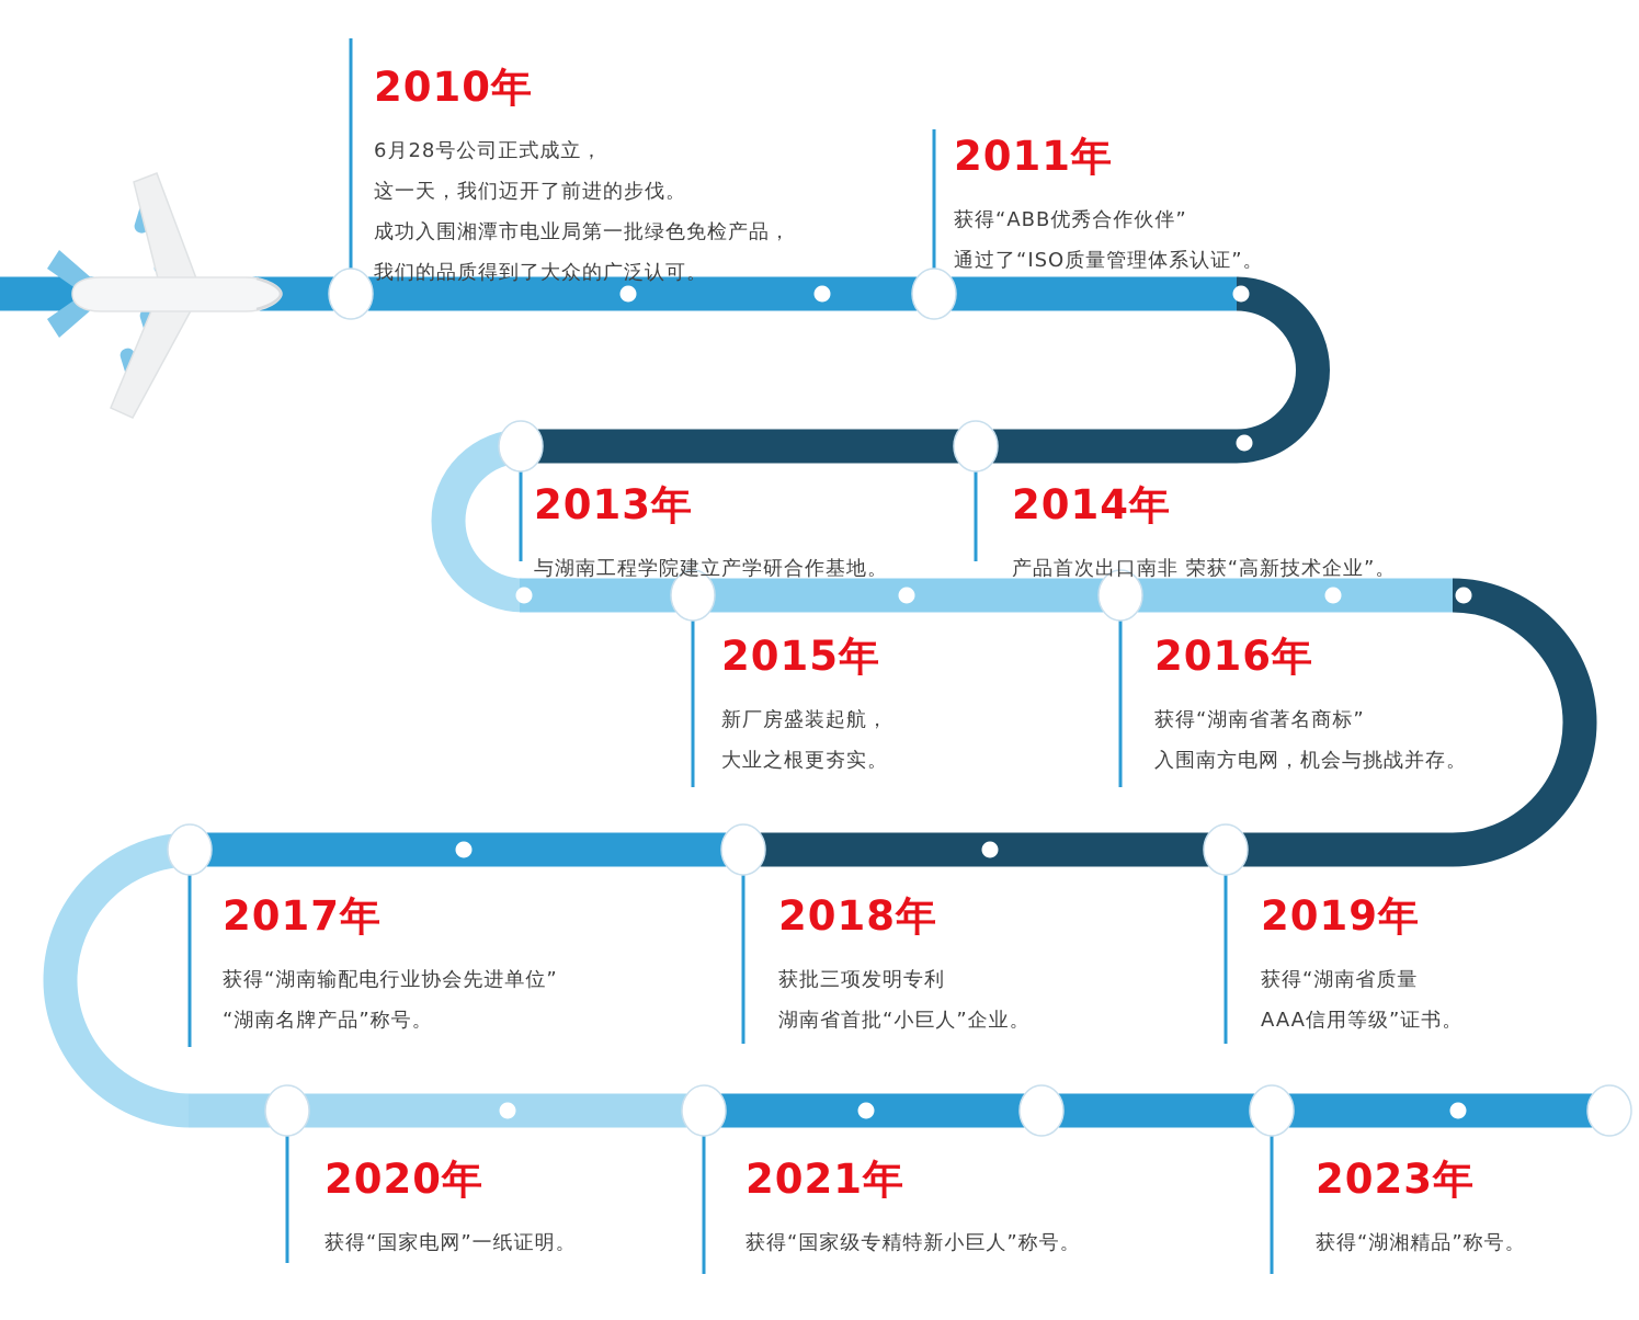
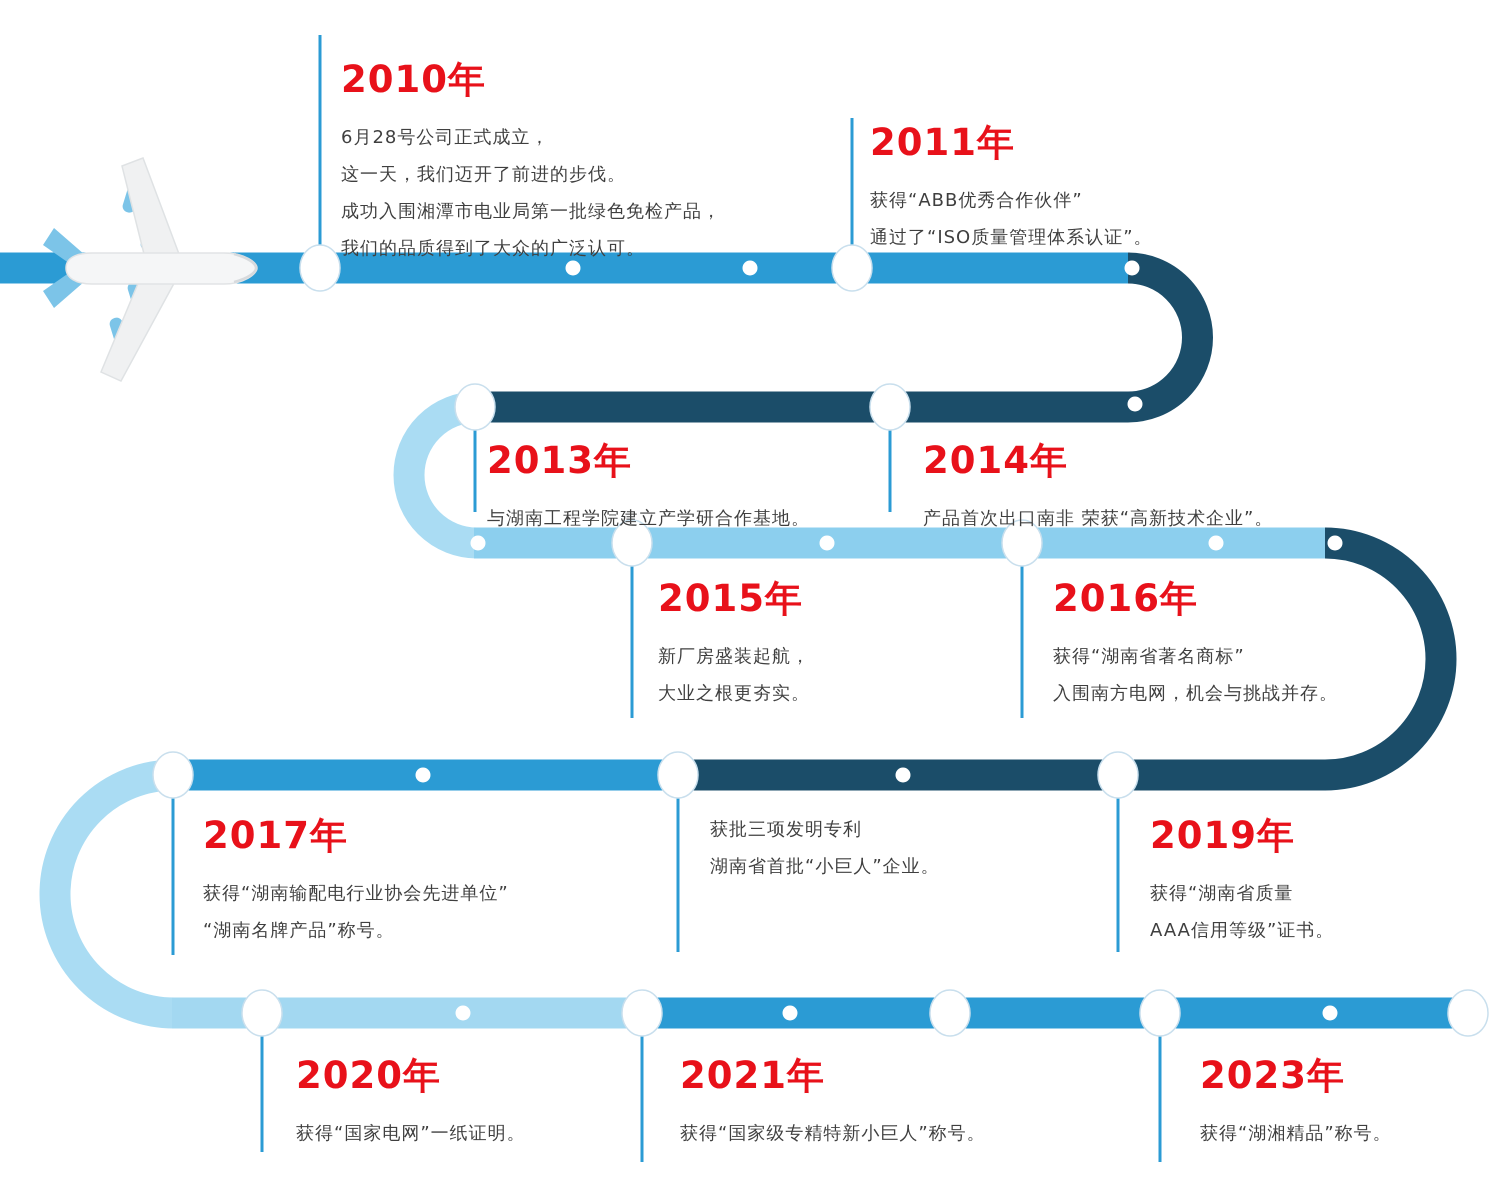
  2010年
  6月28号公司正式成立，
  这一天，我们迈开了前进的步伐。
  成功入围湘潭市电业局第一批绿色免检产品，
  我们的品质得到了大众的广泛认可。
  2011年
  获得“ABB优秀合作伙伴”
  通过了“ISO质量管理体系认证”。
  2013年
  与湖南工程学院建立产学研合作基地。
  2014年
  产品首次出口南非 荣获“高新技术企业”。
  2015年
  新厂房盛装起航，
  大业之根更夯实。
  2016年
  获得“湖南省著名商标”
  入围南方电网，机会与挑战并存。
  2017年
  获得“湖南输配电行业协会先进单位”
  “湖南名牌产品”称号。
- 2018年
  获批三项发明专利
  湖南省首批“小巨人”企业。
  2019年
  获得“湖南省质量
  AAA信用等级”证书。
  2020年
  获得“国家电网”一纸证明。
  2021年
  获得“国家级专精特新小巨人”称号。
  2023年
  获得“湖湘精品”称号。
